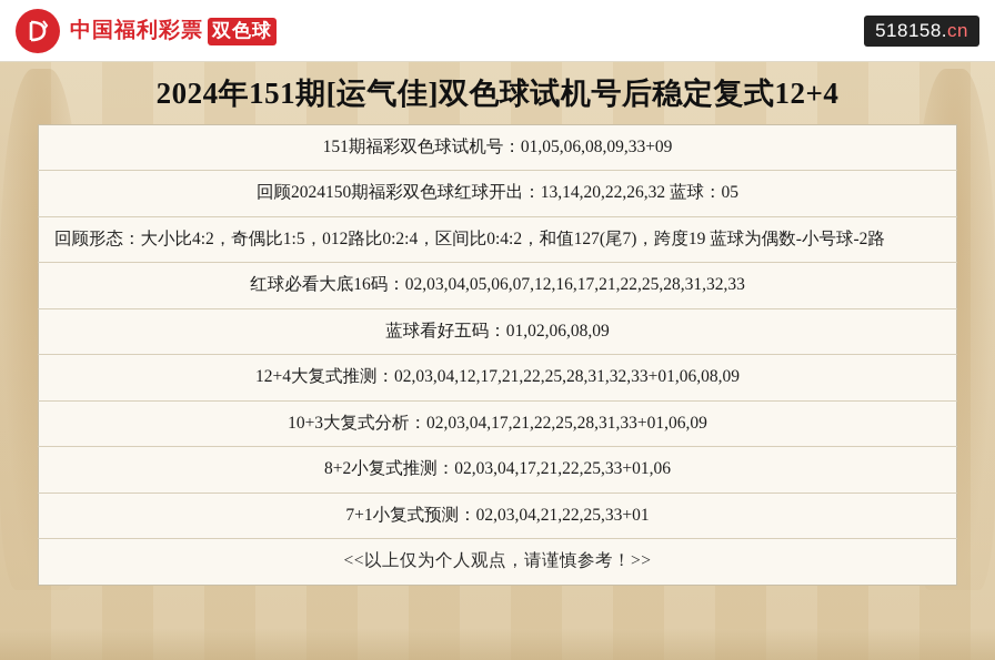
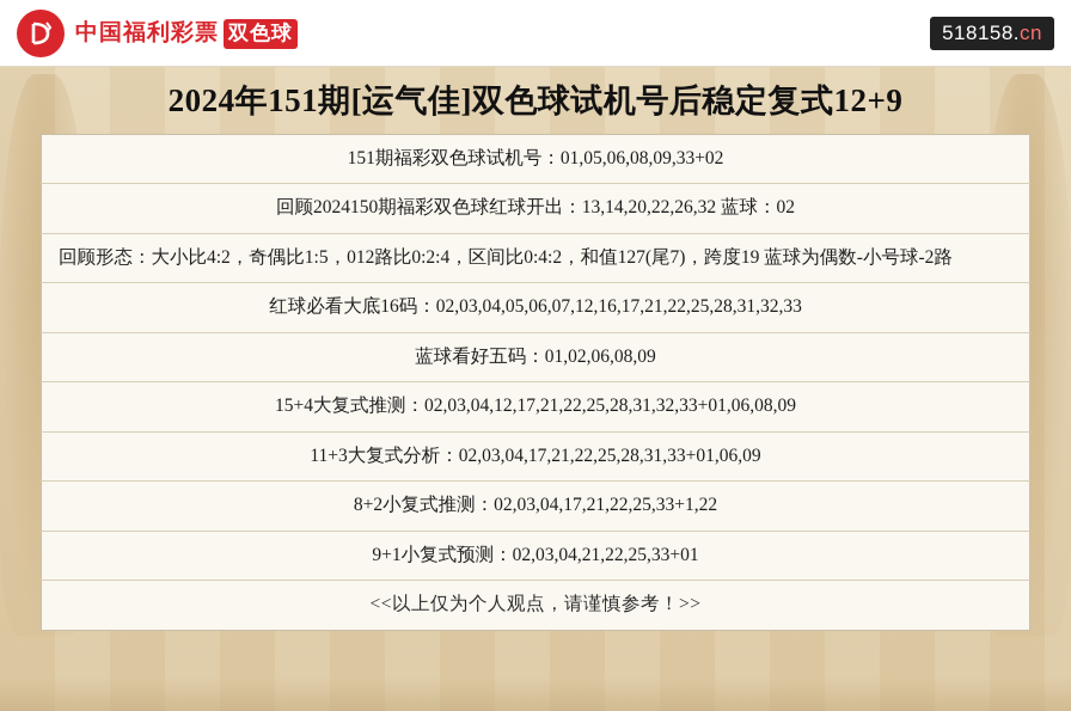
  中国福利彩票 双色球
  518158.cn
- 2024年151期[运气佳]双色球试机号后稳定复式12+4
+ 2024年151期[运气佳]双色球试机号后稳定复式12+9
- 151期福彩双色球试机号：01,05,06,08,09,33+09
+ 151期福彩双色球试机号：01,05,06,08,09,33+02
- 回顾2024150期福彩双色球红球开出：13,14,20,22,26,32 蓝球：05
+ 回顾2024150期福彩双色球红球开出：13,14,20,22,26,32 蓝球：02
  回顾形态：大小比4:2，奇偶比1:5，012路比0:2:4，区间比0:4:2，和值127(尾7)，跨度19 蓝球为偶数-小号球-2路
  红球必看大底16码：02,03,04,05,06,07,12,16,17,21,22,25,28,31,32,33
  蓝球看好五码：01,02,06,08,09
- 12+4大复式推测：02,03,04,12,17,21,22,25,28,31,32,33+01,06,08,09
+ 15+4大复式推测：02,03,04,12,17,21,22,25,28,31,32,33+01,06,08,09
- 10+3大复式分析：02,03,04,17,21,22,25,28,31,33+01,06,09
+ 11+3大复式分析：02,03,04,17,21,22,25,28,31,33+01,06,09
- 8+2小复式推测：02,03,04,17,21,22,25,33+01,06
+ 8+2小复式推测：02,03,04,17,21,22,25,33+1,22
- 7+1小复式预测：02,03,04,21,22,25,33+01
+ 9+1小复式预测：02,03,04,21,22,25,33+01
  <<以上仅为个人观点，请谨慎参考！>>
